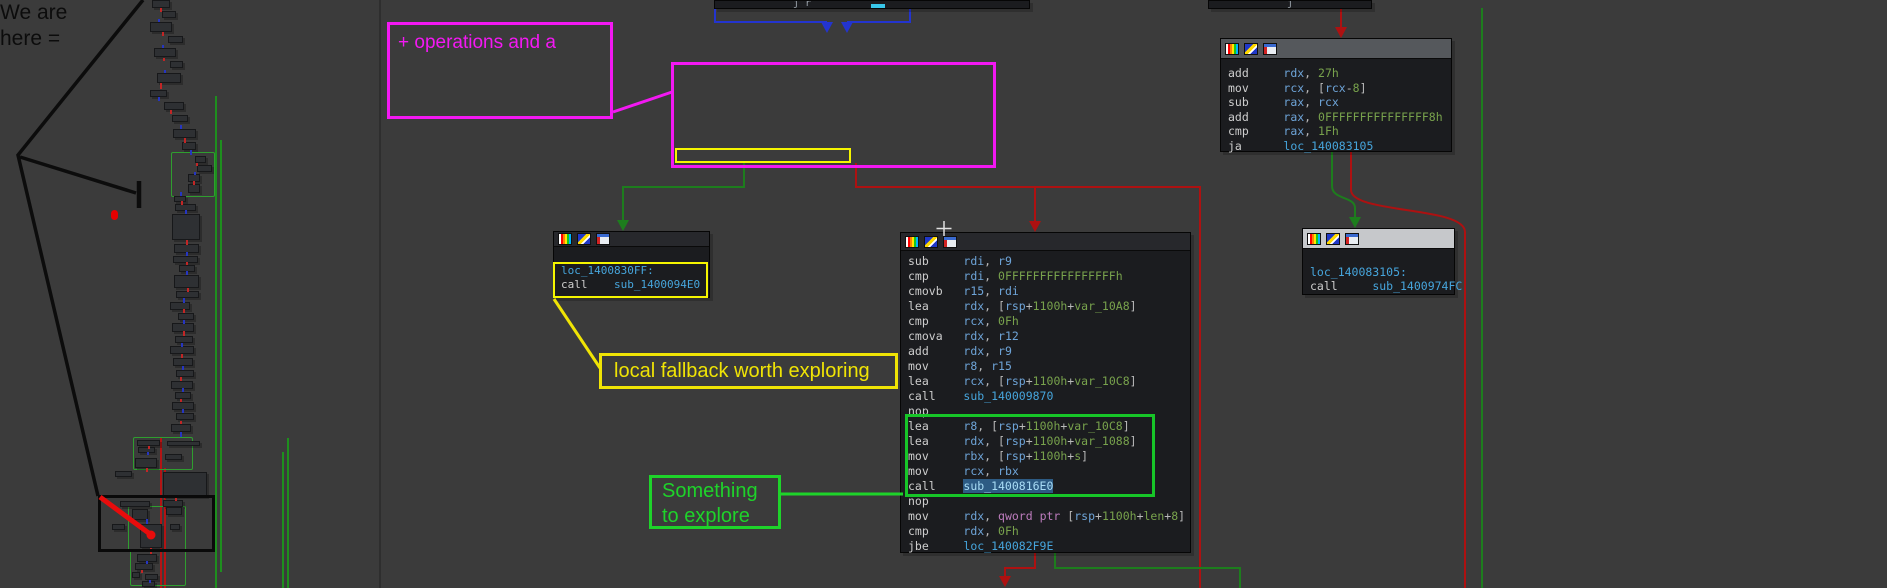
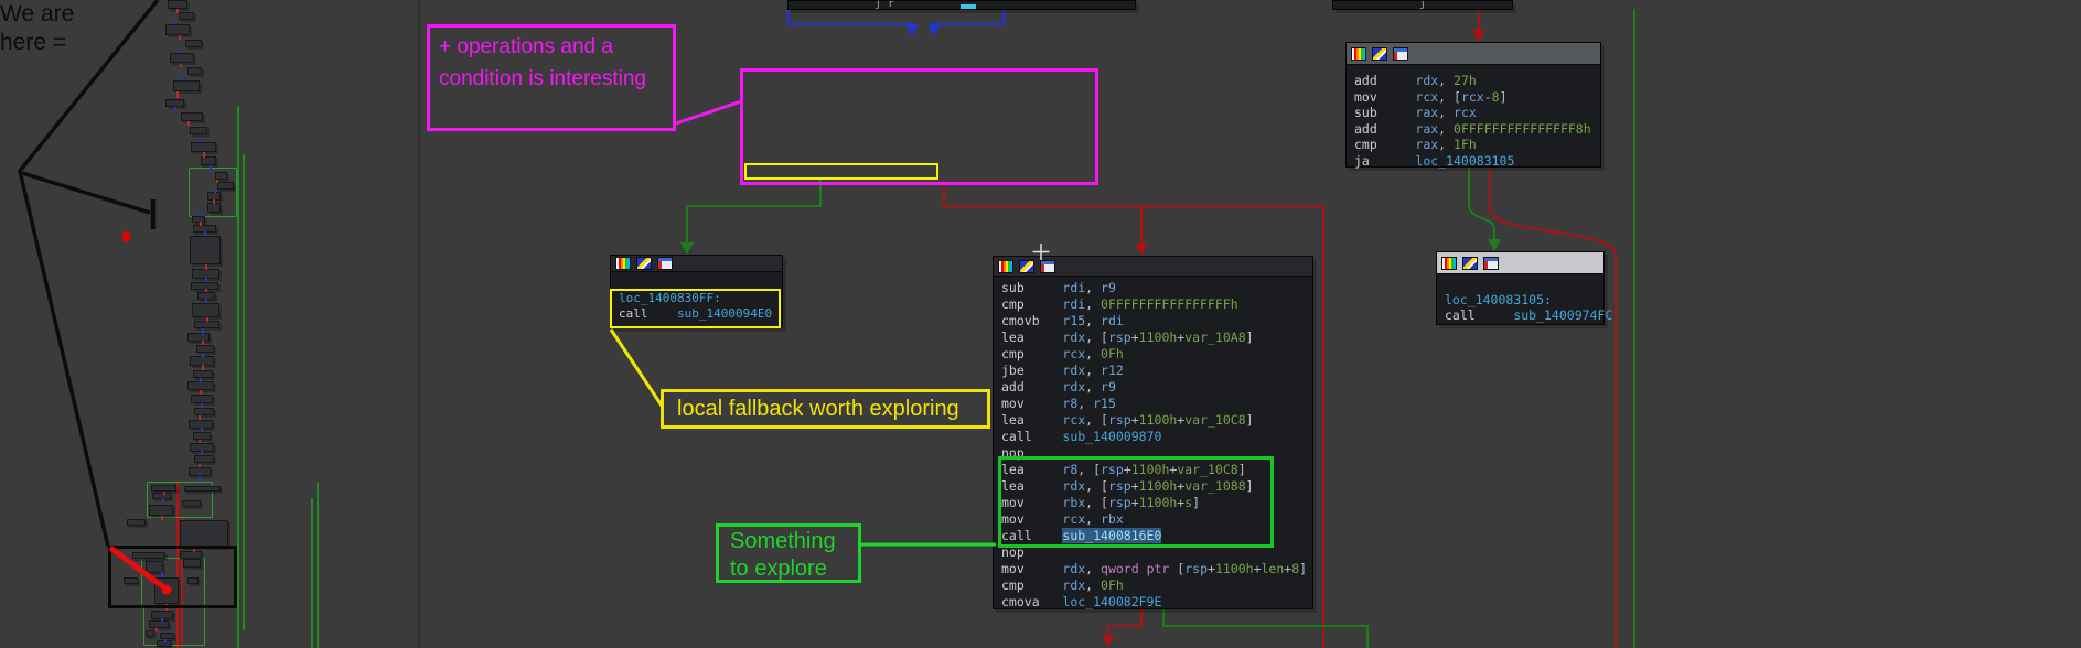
  j r
  j
  loc_1400830FF:
  call sub_1400094E0
  sub rdi, r9
  cmp rdi, 0FFFFFFFFFFFFFFFFh
  cmovb r15, rdi
  lea rdx, [rsp+1100h+var_10A8]
  cmp rcx, 0Fh
- cmova rdx, r12
+ jbe rdx, r12
  add rdx, r9
  mov r8, r15
  lea rcx, [rsp+1100h+var_10C8]
  call sub_140009870
  nop
  lea r8, [rsp+1100h+var_10C8]
  lea rdx, [rsp+1100h+var_1088]
  mov rbx, [rsp+1100h+s]
  mov rcx, rbx
  call sub_1400816E0
  nop
  mov rdx, qword ptr [rsp+1100h+len+8]
  cmp rdx, 0Fh
- jbe loc_140082F9E
+ cmova loc_140082F9E
  add rdx, 27h
  mov rcx, [rcx-8]
  sub rax, rcx
  add rax, 0FFFFFFFFFFFFFFF8h
  cmp rax, 1Fh
  ja loc_140083105
  loc_140083105:
  call sub_1400974FC
  + operations and a
+ condition is interesting
  local fallback worth exploring
  Something
  to explore
  We are
  here =
